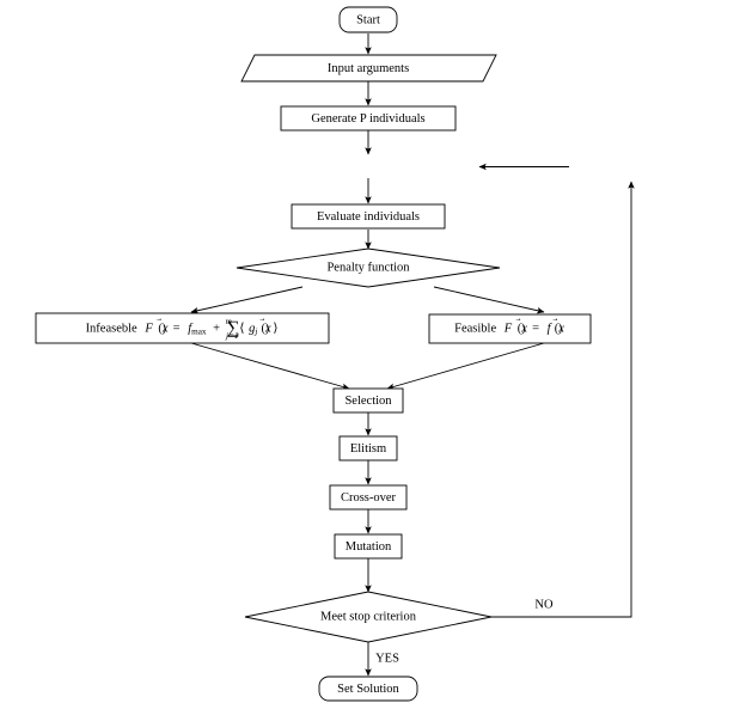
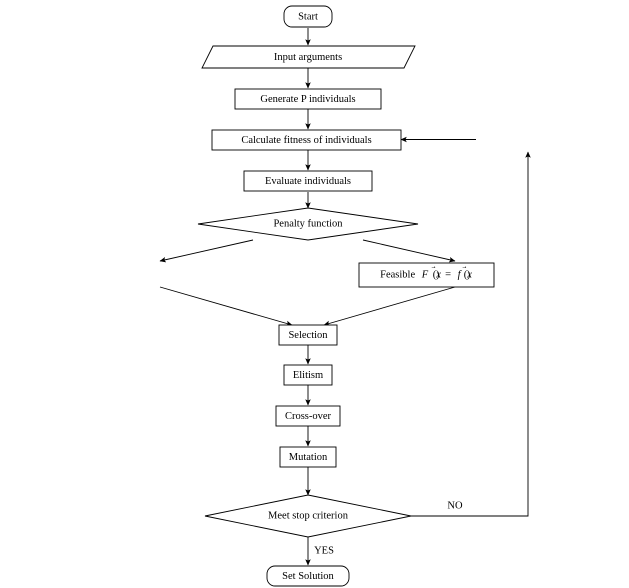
  Start
  Input arguments
  Generate P individuals
+ Calculate fitness of individuals
  Evaluate individuals
  Penalty function
- Infeaseble F (x) = fmax + ∑ j=1 m ⟨ gj (x) ⟩
  Feasible F (x) = f (x)
  Selection
  Elitism
  Cross-over
  Mutation
  Meet stop criterion
  Set Solution
  NO
  YES
